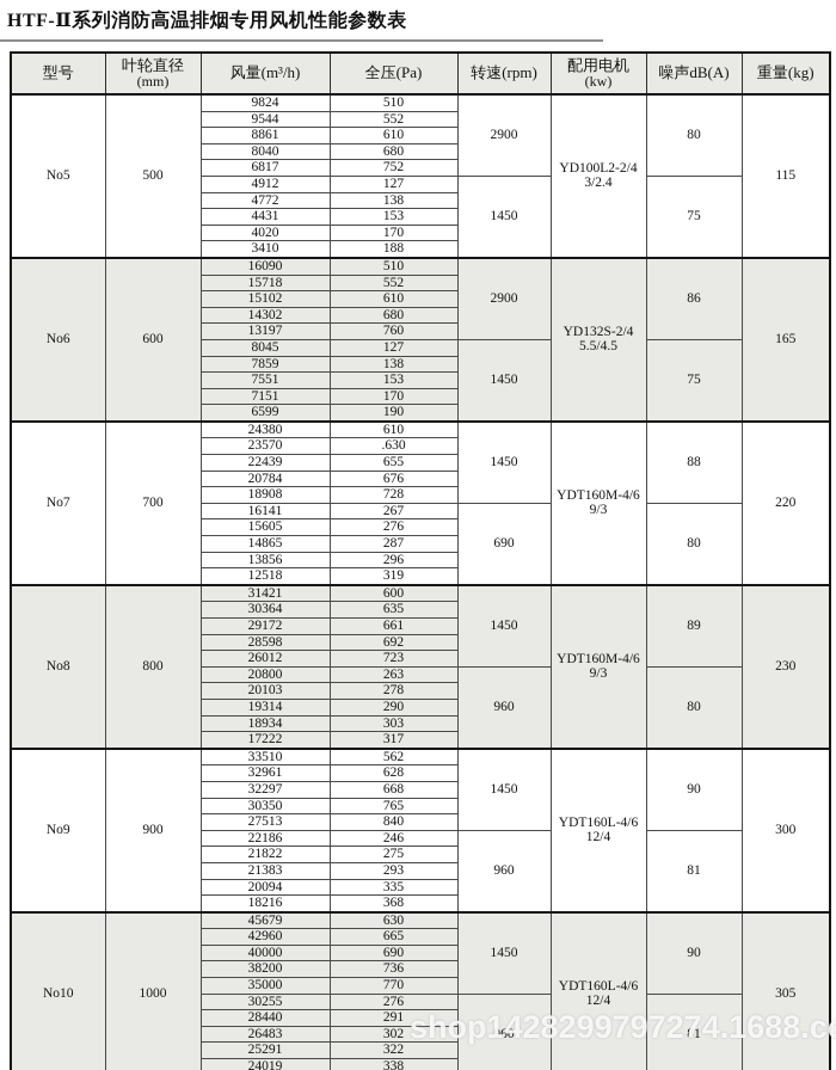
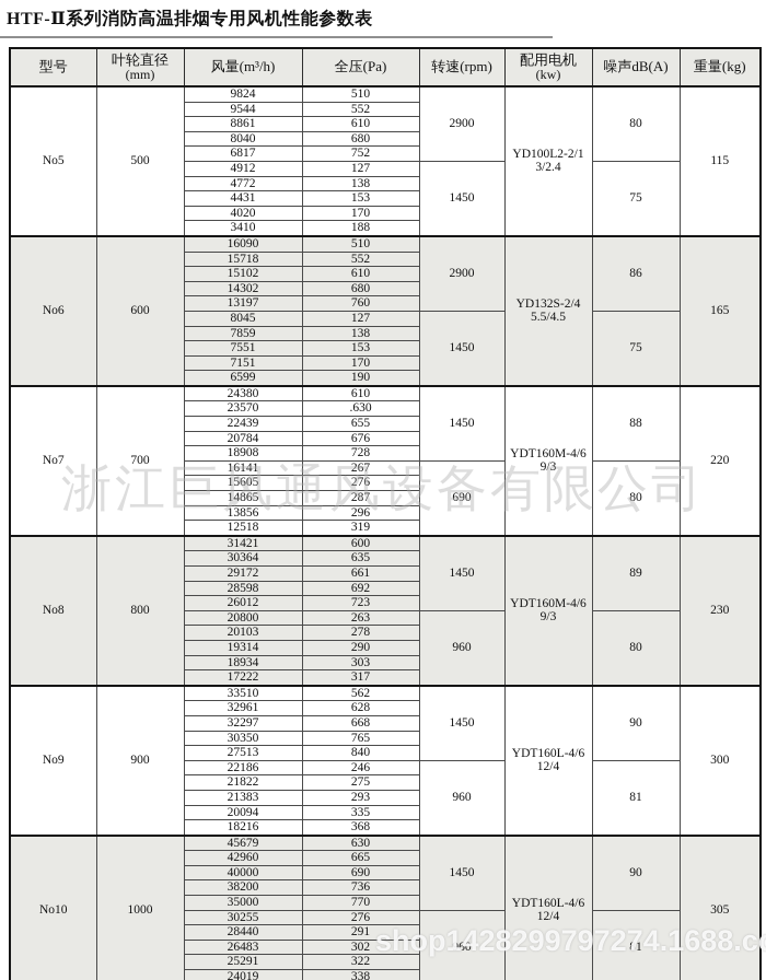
  HTF-Ⅱ系列消防高温排烟专用风机性能参数表
  型号	叶轮直径(mm)	风量(m³/h)	全压(Pa)	转速(rpm)	配用电机(kw)	噪声dB(A)	重量(kg)
- No5	500	9824	510	2900	YD100L2-2/43/2.4	80	115
+ No5	500	9824	510	2900	YD100L2-2/13/2.4	80	115
  9544	552
  8861	610
  8040	680
  6817	752
  4912	127	1450	75
  4772	138
  4431	153
  4020	170
  3410	188
  No6	600	16090	510	2900	YD132S-2/45.5/4.5	86	165
  15718	552
  15102	610
  14302	680
  13197	760
  8045	127	1450	75
  7859	138
  7551	153
  7151	170
  6599	190
  No7	700	24380	610	1450	YDT160M-4/69/3	88	220
  23570	.630
  22439	655
  20784	676
  18908	728
  16141	267	690	80
  15605	276
  14865	287
  13856	296
  12518	319
  No8	800	31421	600	1450	YDT160M-4/69/3	89	230
  30364	635
  29172	661
  28598	692
  26012	723
  20800	263	960	80
  20103	278
  19314	290
  18934	303
  17222	317
  No9	900	33510	562	1450	YDT160L-4/612/4	90	300
  32961	628
  32297	668
  30350	765
  27513	840
  22186	246	960	81
  21822	275
  21383	293
  20094	335
  18216	368
  No10	1000	45679	630	1450	YDT160L-4/612/4	90	305
  42960	665
  40000	690
  38200	736
  35000	770
  30255	276	960	81
  28440	291
  26483	302
  25291	322
  24019	338
+ 浙江巨风通风设备有限公司
  shop1428299797274.1688.c
